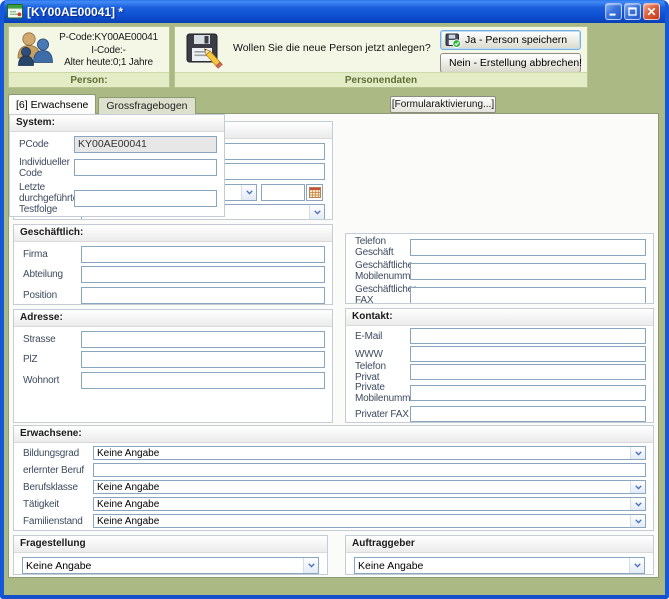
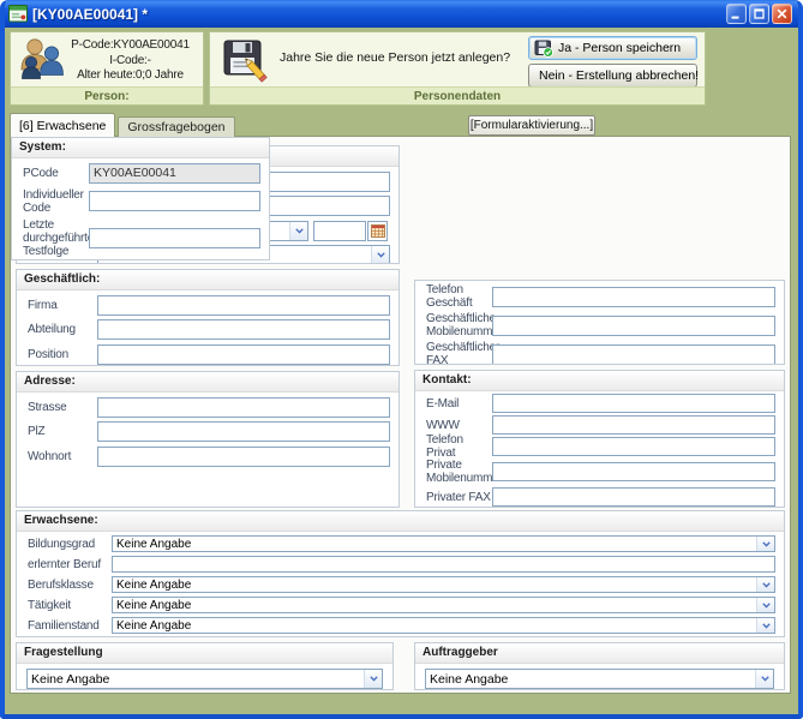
  [KY00AE00041] *
  P-Code:KY00AE00041
  I-Code:-
- Alter heute:0;1 Jahre
+ Alter heute:0;0 Jahre
  Person:
- Wollen Sie die neue Person jetzt anlegen?
+ Jahre Sie die neue Person jetzt anlegen?
  Ja - Person speichern
  Nein - Erstellung abbrechen!
  Personendaten
  [6] Erwachsene
  Grossfragebogen
  [Formularaktivierung...]
  System:
  PCode
  KY00AE00041
  Individueller Code
  Letzte durchgeführt Testfolge
  Geschäftlich:
  Firma
  Abteilung
  Position
  Telefon Geschäft
  Geschäftlich Mobilenumm
  Geschäftlich FAX
  Adresse:
  Strasse
  PlZ
  Wohnort
  Kontakt:
  E-Mail
  WWW
  Telefon Privat
  Private Mobilenumm
  Privater FAX
  Erwachsene:
  Bildungsgrad
  Keine Angabe
  erlernter Beruf
  Berufsklasse
  Keine Angabe
  Tätigkeit
  Keine Angabe
  Familienstand
  Keine Angabe
  Fragestellung
  Keine Angabe
  Auftraggeber
  Keine Angabe
